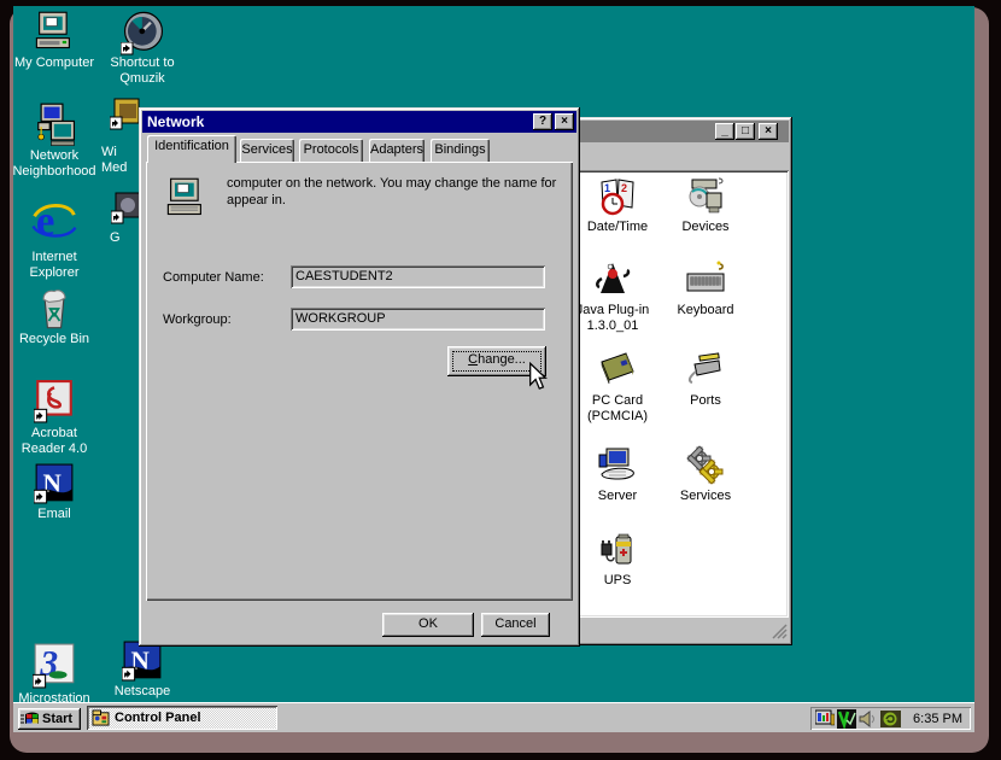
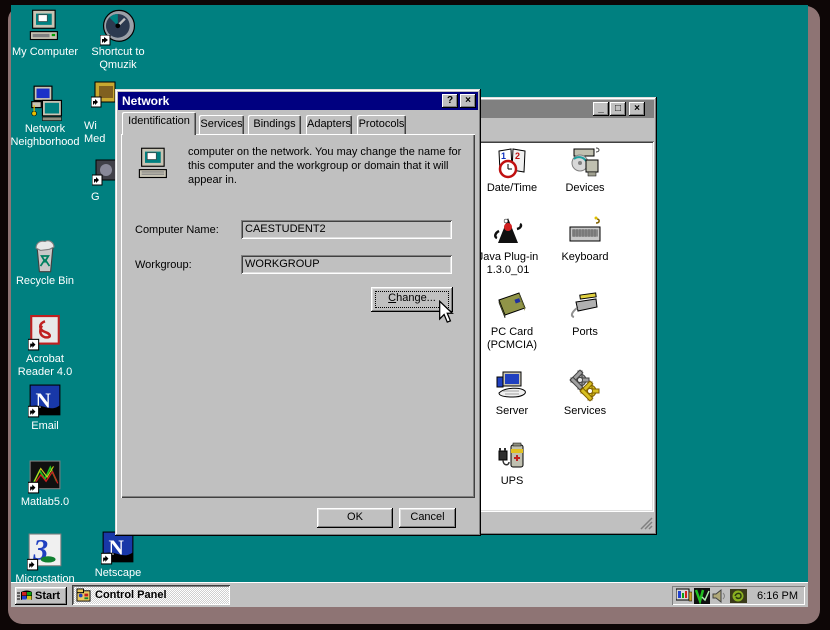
  My Computer
  Shortcut to
  Qmuzik
  Network
  Neighborhood
  Wi
  Med
- e
- Internet
- Explorer
  G
  Recycle Bin
  Acrobat
  Reader 4.0
  N
  Email
+ Matlab5.0
  3
  Microstation
  N
  Netscape
  _
  □
  ×
  1
  2
  Date/Time
  Devices
  ava Plug-in
  1.3.0_01
  Keyboard
  PC Card
  (PCMCIA)
  Ports
  Server
  Services
  UPS
  Network
  ?
  ×
  Identification
  Services
- Protocols
+ Bindings
  Adapters
- Bindings
+ Protocols
  computer on the network. You may change the name for
+ this computer and the workgroup or domain that it will
  appear in.
  Computer Name:
  CAESTUDENT2
  Workgroup:
  WORKGROUP
  Change...
  OK
  Cancel
  Start
  Control Panel
- 6:35 PM
+ 6:16 PM
